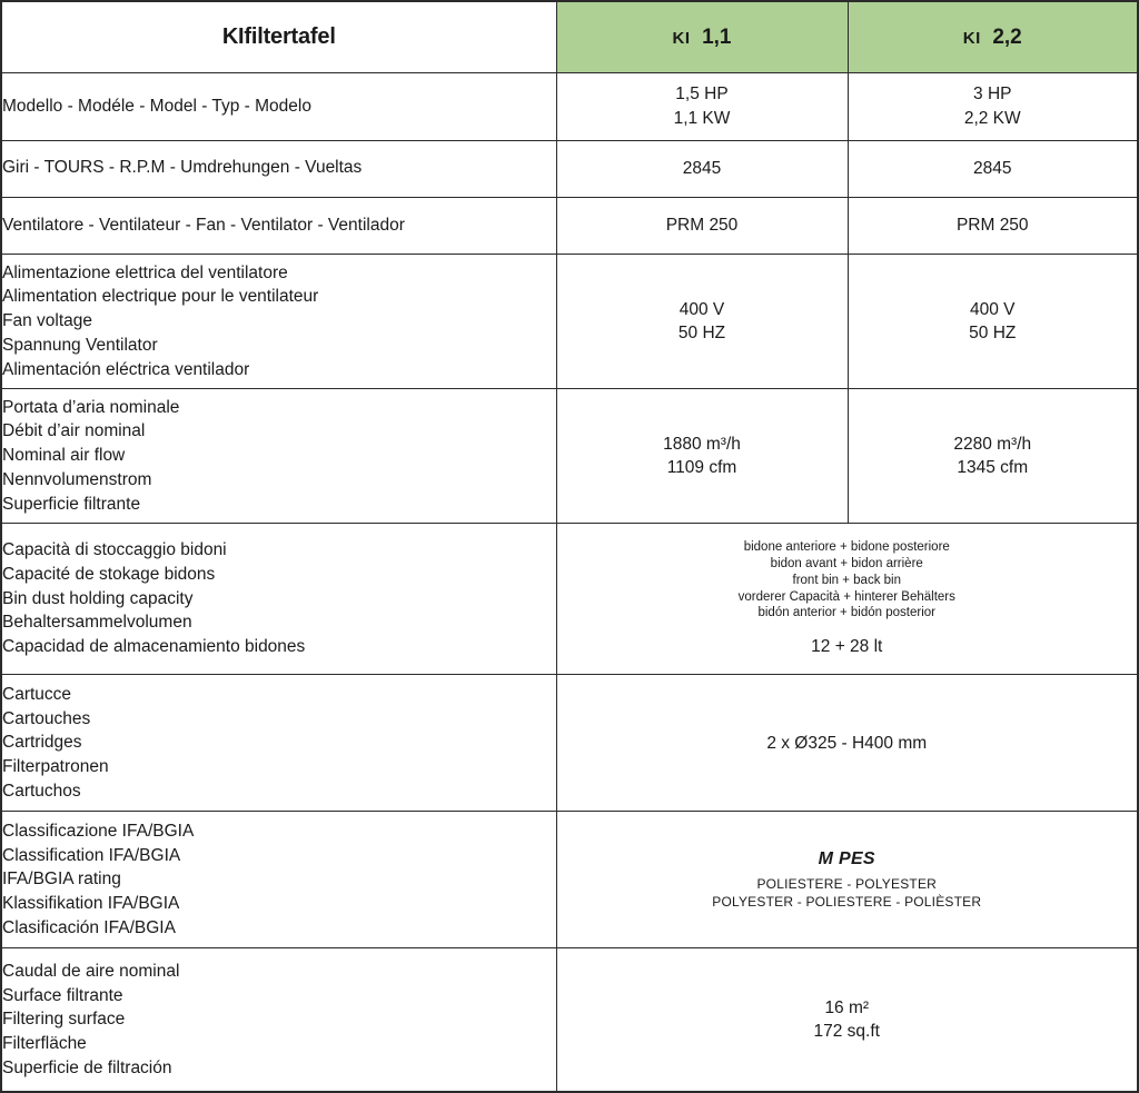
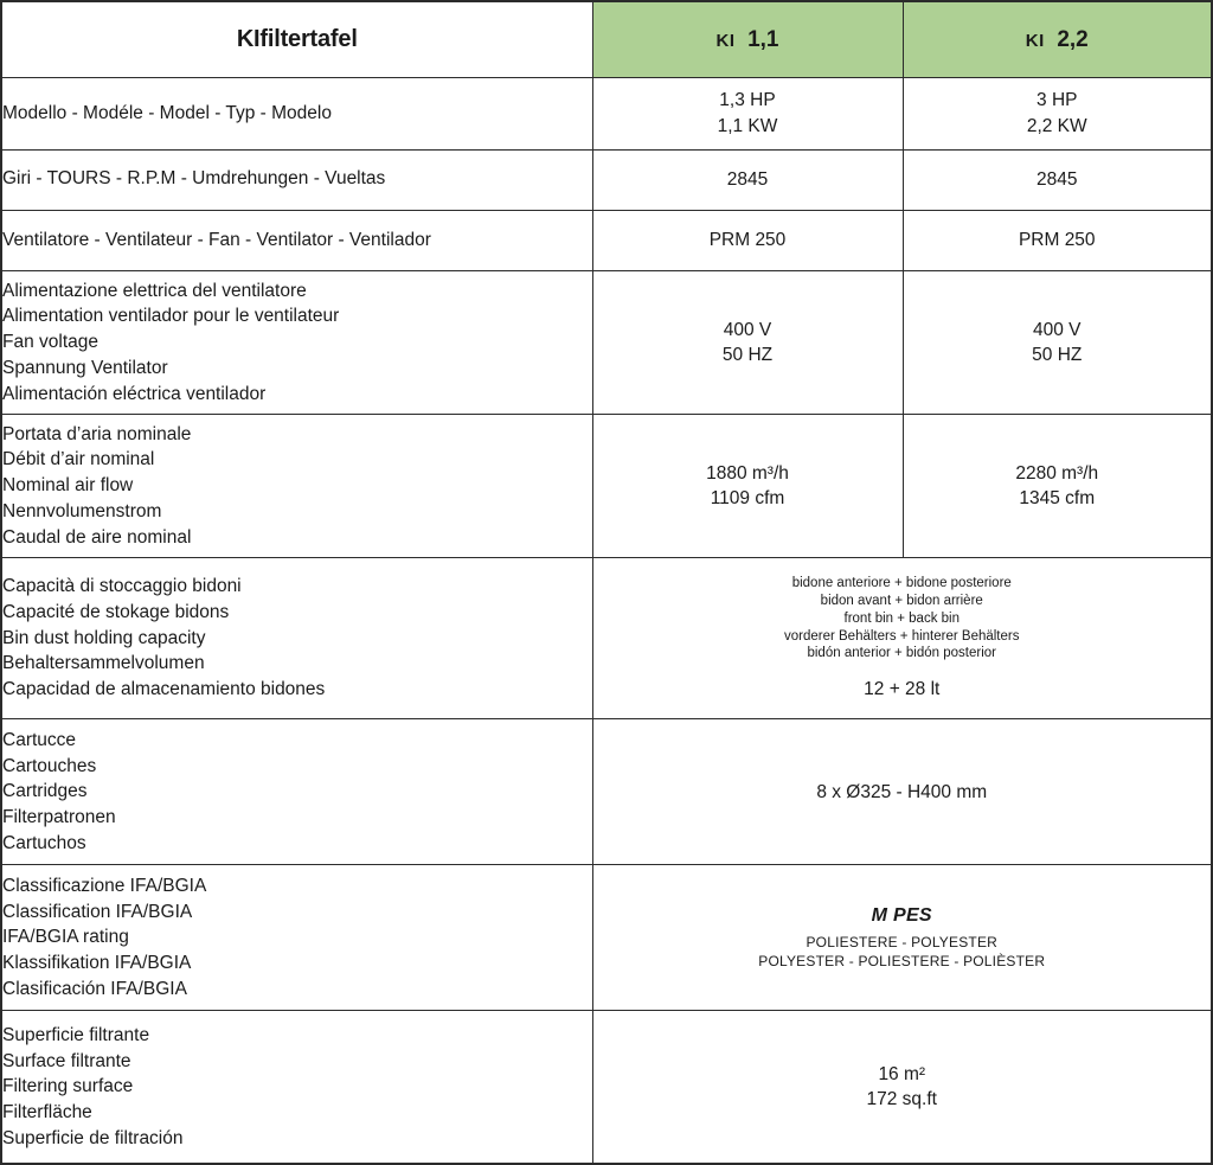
  KIfiltertafel	KI 1,1	KI 2,2
- Modello - Modéle - Model - Typ - Modelo	1,5 HP 1,1 KW	3 HP 2,2 KW
+ Modello - Modéle - Model - Typ - Modelo	1,3 HP 1,1 KW	3 HP 2,2 KW
  Giri - TOURS - R.P.M - Umdrehungen - Vueltas	2845	2845
  Ventilatore - Ventilateur - Fan - Ventilator - Ventilador	PRM 250	PRM 250
- Alimentazione elettrica del ventilatore Alimentation electrique pour le ventilateur Fan voltage Spannung Ventilator Alimentación eléctrica ventilador	400 V 50 HZ	400 V 50 HZ
+ Alimentazione elettrica del ventilatore Alimentation ventilador pour le ventilateur Fan voltage Spannung Ventilator Alimentación eléctrica ventilador	400 V 50 HZ	400 V 50 HZ
- Portata d’aria nominale Débit d’air nominal Nominal air flow Nennvolumenstrom Superficie filtrante	1880 m³/h 1109 cfm	2280 m³/h 1345 cfm
+ Portata d’aria nominale Débit d’air nominal Nominal air flow Nennvolumenstrom Caudal de aire nominal	1880 m³/h 1109 cfm	2280 m³/h 1345 cfm
- Capacità di stoccaggio bidoni Capacité de stokage bidons Bin dust holding capacity Behaltersammelvolumen Capacidad de almacenamiento bidones	bidone anteriore + bidone posteriore bidon avant + bidon arrière front bin + back bin vorderer Capacità + hinterer Behälters bidón anterior + bidón posterior 12 + 28 lt
+ Capacità di stoccaggio bidoni Capacité de stokage bidons Bin dust holding capacity Behaltersammelvolumen Capacidad de almacenamiento bidones	bidone anteriore + bidone posteriore bidon avant + bidon arrière front bin + back bin vorderer Behälters + hinterer Behälters bidón anterior + bidón posterior 12 + 28 lt
- Cartucce Cartouches Cartridges Filterpatronen Cartuchos	2 x Ø325 - H400 mm
+ Cartucce Cartouches Cartridges Filterpatronen Cartuchos	8 x Ø325 - H400 mm
  Classificazione IFA/BGIA Classification IFA/BGIA IFA/BGIA rating Klassifikation IFA/BGIA Clasificación IFA/BGIA	M PES POLIESTERE - POLYESTER POLYESTER - POLIESTERE - POLIÈSTER
- Caudal de aire nominal Surface filtrante Filtering surface Filterfläche Superficie de filtración	16 m² 172 sq.ft
+ Superficie filtrante Surface filtrante Filtering surface Filterfläche Superficie de filtración	16 m² 172 sq.ft
